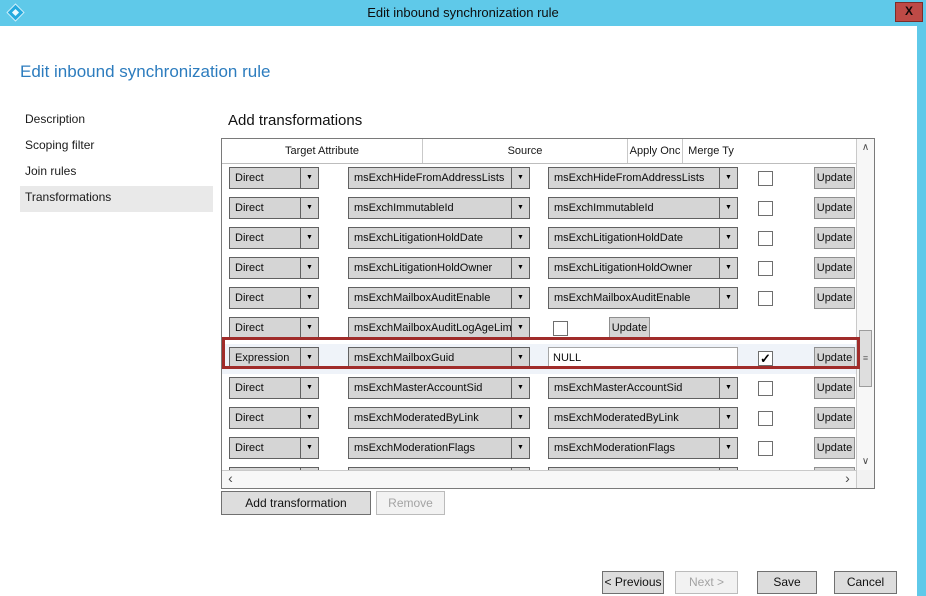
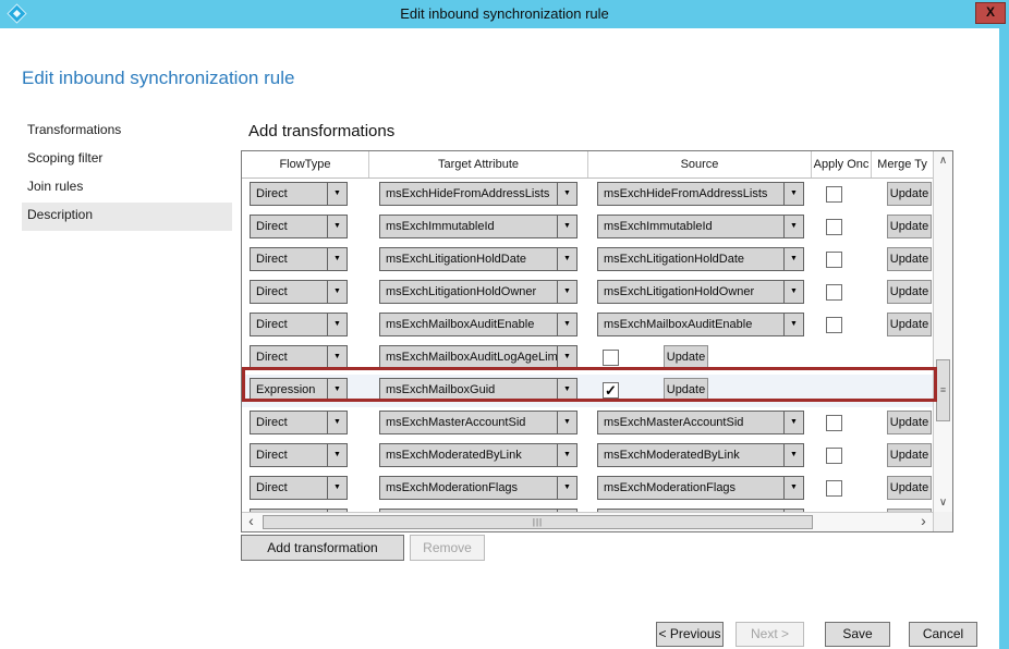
  Edit inbound synchronization rule
  X
  Edit inbound synchronization rule
- Description
+ Transformations
  Scoping filter
  Join rules
- Transformations
+ Description
  Add transformations
+ FlowType
  Target Attribute
  Source
  Apply Onc
  Merge Ty
  Direct
  msExchHideFromAddressLists
  msExchHideFromAddressLists
  Update
  Direct
  msExchImmutableId
  msExchImmutableId
  Update
  Direct
  msExchLitigationHoldDate
  msExchLitigationHoldDate
  Update
  Direct
  msExchLitigationHoldOwner
  msExchLitigationHoldOwner
  Update
  Direct
  msExchMailboxAuditEnable
  msExchMailboxAuditEnable
  Update
  Direct
  msExchMailboxAuditLogAgeLim
  Update
  Expression
  msExchMailboxGuid
- NULL
  ✓
  Update
  Direct
  msExchMasterAccountSid
  msExchMasterAccountSid
  Update
  Direct
  msExchModeratedByLink
  msExchModeratedByLink
  Update
  Direct
  msExchModerationFlags
  msExchModerationFlags
  Update
  ∧
  ≡
  ∨
  ‹
+ |||
  ›
  Add transformation
  Remove
  < Previous
  Next >
  Save
  Cancel
